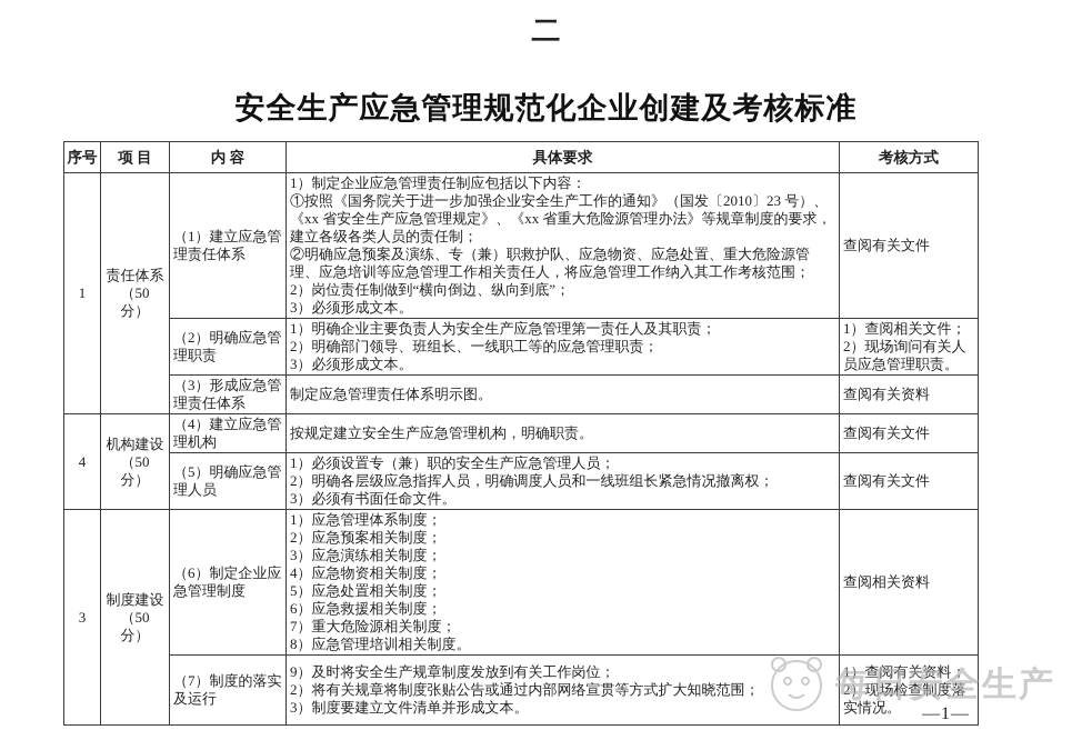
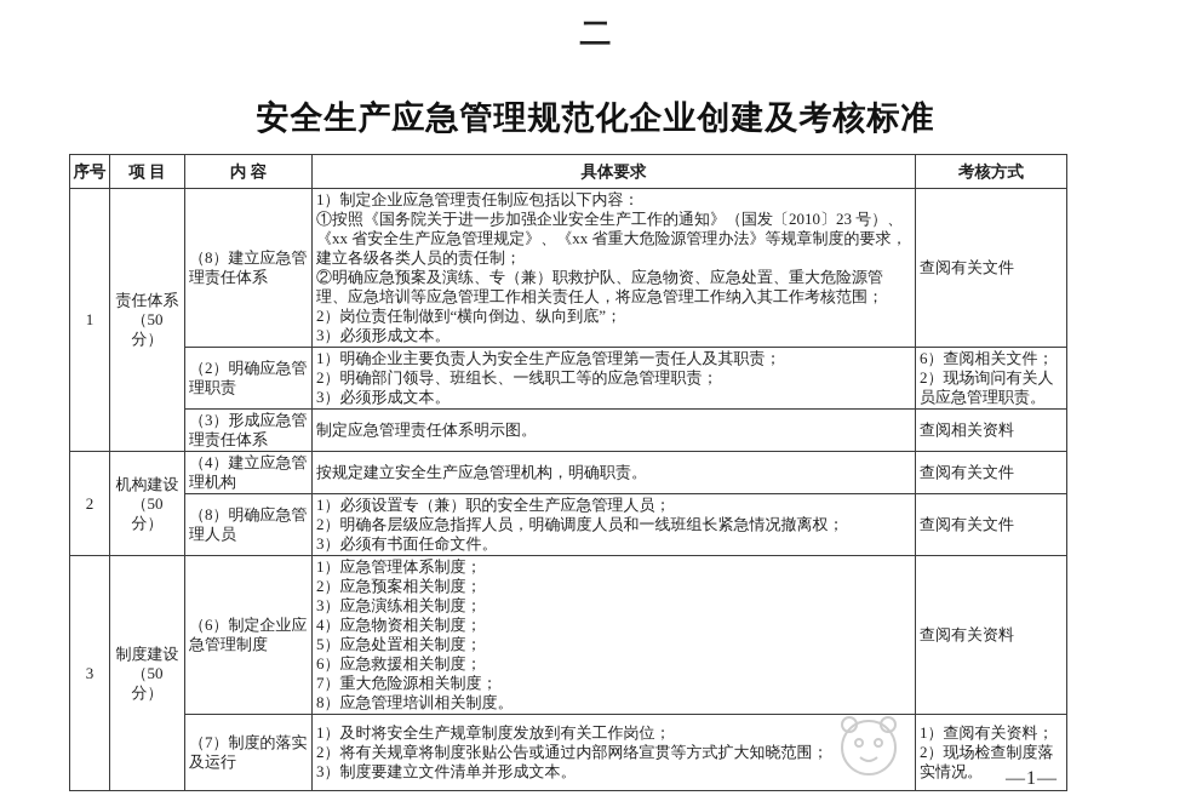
  二
  安全生产应急管理规范化企业创建及考核标准
  序号	项 目	内 容	具体要求	考核方式
- 1	责任体系 （50 分）	（1）建立应急管理责任体系	1）制定企业应急管理责任制应包括以下内容： ①按照《国务院关于进一步加强企业安全生产工作的通知》（国发〔2010〕23 号）、《xx 省安全生产应急管理规定》、《xx 省重大危险源管理办法》等规章制度的要求，建立各级各类人员的责任制； ②明确应急预案及演练、专（兼）职救护队、应急物资、应急处置、重大危险源管理、应急培训等应急管理工作相关责任人，将应急管理工作纳入其工作考核范围； 2）岗位责任制做到“横向倒边、纵向到底”； 3）必须形成文本。	查阅有关文件
+ 1	责任体系 （50 分）	（8）建立应急管理责任体系	1）制定企业应急管理责任制应包括以下内容： ①按照《国务院关于进一步加强企业安全生产工作的通知》（国发〔2010〕23 号）、《xx 省安全生产应急管理规定》、《xx 省重大危险源管理办法》等规章制度的要求，建立各级各类人员的责任制； ②明确应急预案及演练、专（兼）职救护队、应急物资、应急处置、重大危险源管理、应急培训等应急管理工作相关责任人，将应急管理工作纳入其工作考核范围； 2）岗位责任制做到“横向倒边、纵向到底”； 3）必须形成文本。	查阅有关文件
- （2）明确应急管理职责	1）明确企业主要负责人为安全生产应急管理第一责任人及其职责； 2）明确部门领导、班组长、一线职工等的应急管理职责； 3）必须形成文本。	1）查阅相关文件； 2）现场询问有关人员应急管理职责。
+ （2）明确应急管理职责	1）明确企业主要负责人为安全生产应急管理第一责任人及其职责； 2）明确部门领导、班组长、一线职工等的应急管理职责； 3）必须形成文本。	6）查阅相关文件； 2）现场询问有关人员应急管理职责。
- （3）形成应急管理责任体系	制定应急管理责任体系明示图。	查阅有关资料
+ （3）形成应急管理责任体系	制定应急管理责任体系明示图。	查阅相关资料
- 4	机构建设 （50 分）	（4）建立应急管理机构	按规定建立安全生产应急管理机构，明确职责。	查阅有关文件
+ 2	机构建设 （50 分）	（4）建立应急管理机构	按规定建立安全生产应急管理机构，明确职责。	查阅有关文件
- （5）明确应急管理人员	1）必须设置专（兼）职的安全生产应急管理人员； 2）明确各层级应急指挥人员，明确调度人员和一线班组长紧急情况撤离权； 3）必须有书面任命文件。	查阅有关文件
+ （8）明确应急管理人员	1）必须设置专（兼）职的安全生产应急管理人员； 2）明确各层级应急指挥人员，明确调度人员和一线班组长紧急情况撤离权； 3）必须有书面任命文件。	查阅有关文件
- 3	制度建设 （50 分）	（6）制定企业应急管理制度	1）应急管理体系制度； 2）应急预案相关制度； 3）应急演练相关制度； 4）应急物资相关制度； 5）应急处置相关制度； 6）应急救援相关制度； 7）重大危险源相关制度； 8）应急管理培训相关制度。	查阅相关资料
+ 3	制度建设 （50 分）	（6）制定企业应急管理制度	1）应急管理体系制度； 2）应急预案相关制度； 3）应急演练相关制度； 4）应急物资相关制度； 5）应急处置相关制度； 6）应急救援相关制度； 7）重大危险源相关制度； 8）应急管理培训相关制度。	查阅有关资料
- （7）制度的落实及运行	9）及时将安全生产规章制度发放到有关工作岗位； 2）将有关规章将制度张贴公告或通过内部网络宣贯等方式扩大知晓范围； 3）制度要建立文件清单并形成文本。	1）查阅有关资料； 2）现场检查制度落实情况。
+ （7）制度的落实及运行	1）及时将安全生产规章制度发放到有关工作岗位； 2）将有关规章将制度张贴公告或通过内部网络宣贯等方式扩大知晓范围； 3）制度要建立文件清单并形成文本。	1）查阅有关资料； 2）现场检查制度落实情况。
- 每日安全生产
  —1—
